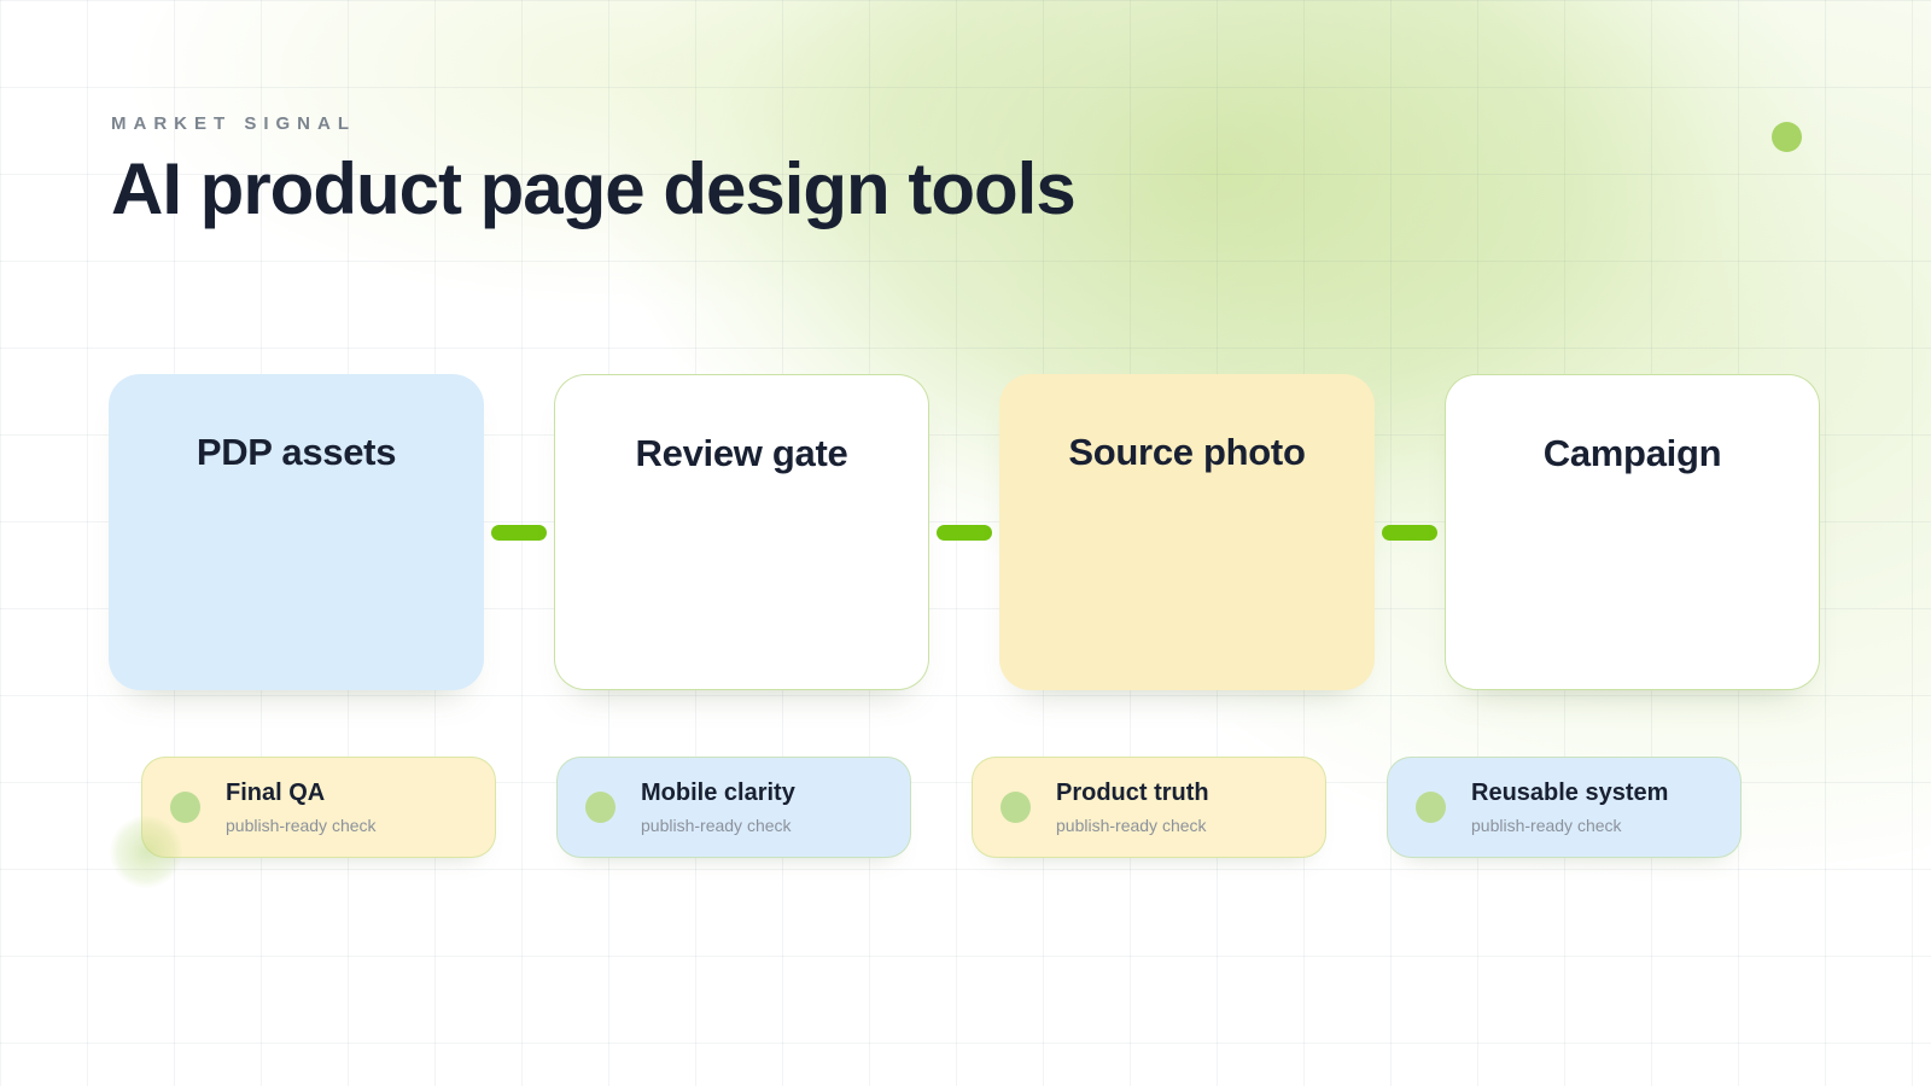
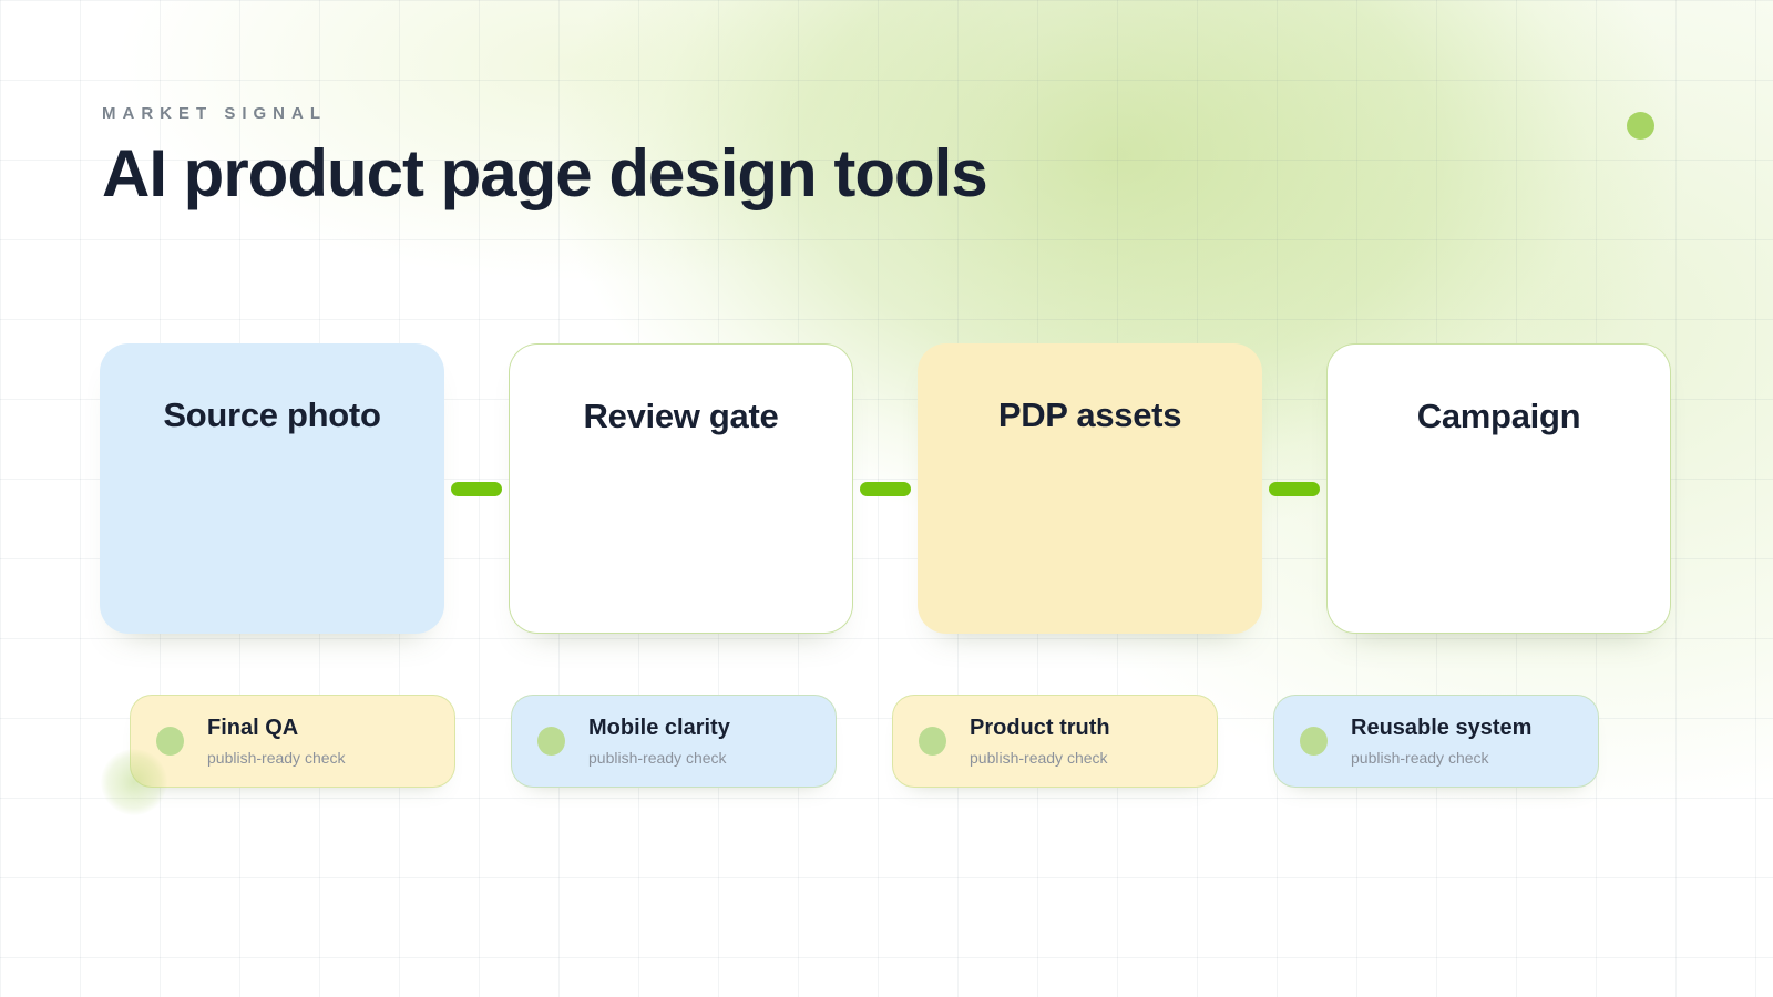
  MARKET SIGNAL
  AI product page design tools
- PDP assets
+ Source photo
  Review gate
- Source photo
+ PDP assets
  Campaign
  Final QA
  publish-ready check
  Mobile clarity
  publish-ready check
  Product truth
  publish-ready check
  Reusable system
  publish-ready check
